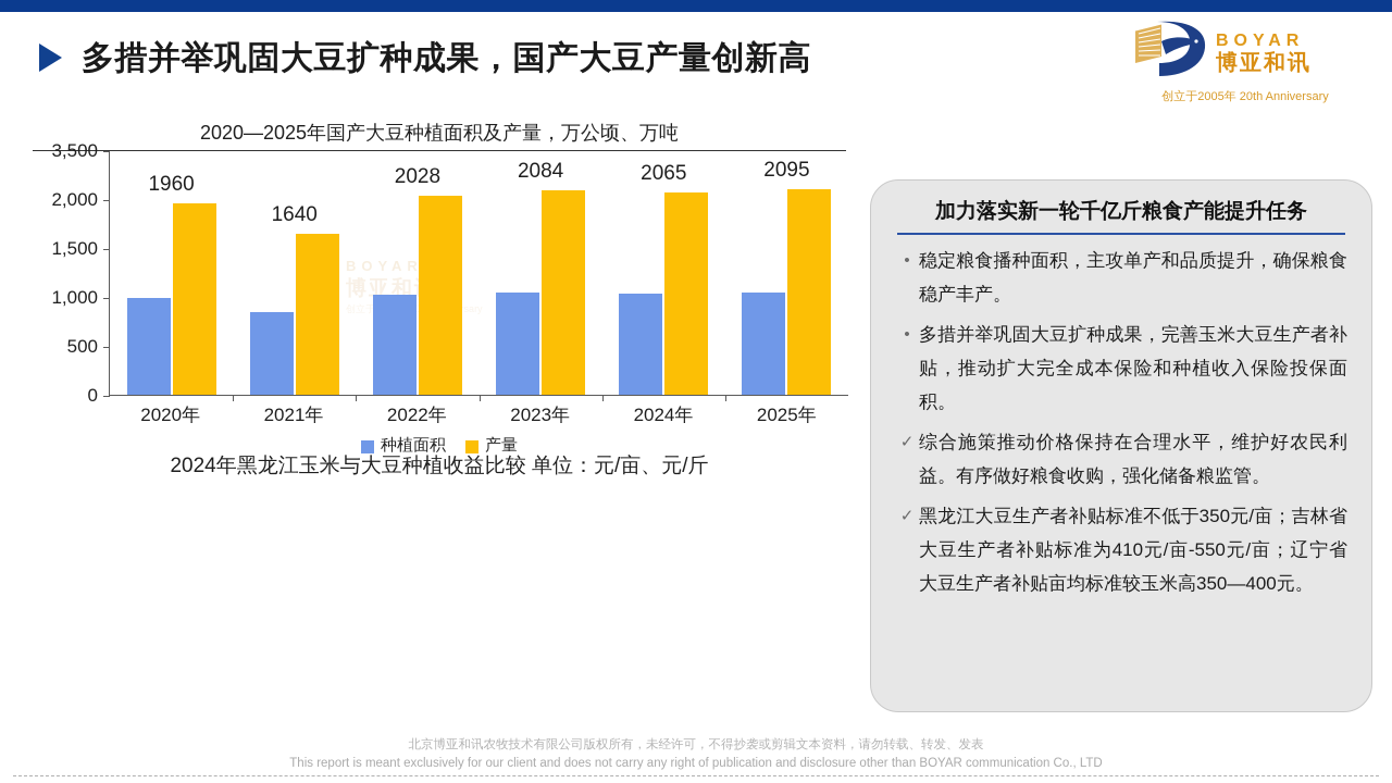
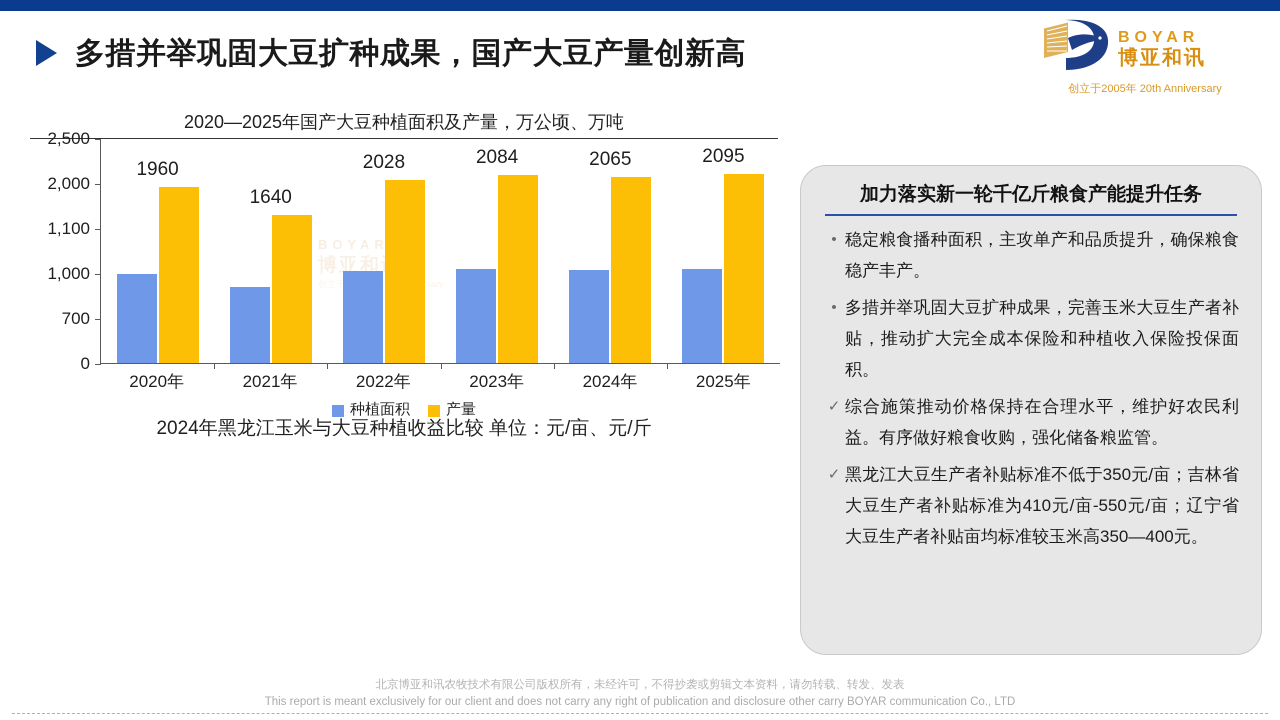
  多措并举巩固大豆扩种成果，国产大豆产量创新高
  BOYAR
  博亚和讯
  创立于2005年 20th Anniversary
  2020—2025年国产大豆种植面积及产量，万公顷、万吨
  BOYAR
  博亚和
- 3,500
+ 2,500
  2,000
- 1,500
+ 1,100
  1,000
- 500
+ 700
  0
  1960
  1640
  2028
  2084
  2065
  2095
  2020年
  2021年
  2022年
  2023年
  2024年
  2025年
  种植面积
  产量
  2024年黑龙江玉米与大豆种植收益比较 单位：元/亩、元/斤
  加力落实新一轮千亿斤粮食产能提升任务
  •
  稳定粮食播种面积，主攻单产和品质提升，确保粮食稳产丰产。
  •
  多措并举巩固大豆扩种成果，完善玉米大豆生产者补贴，推动扩大完全成本保险和种植收入保险投保面积。
  ✓
  综合施策推动价格保持在合理水平，维护好农民利益。有序做好粮食收购，强化储备粮监管。
  ✓
  黑龙江大豆生产者补贴标准不低于350元/亩；吉林省大豆生产者补贴标准为410元/亩-550元/亩；辽宁省大豆生产者补贴亩均标准较玉米高350—400元。
  北京博亚和讯农牧技术有限公司版权所有，未经许可，不得抄袭或剪辑文本资料，请勿转载、转发、发表
- This report is meant exclusively for our client and does not carry any right of publication and disclosure other than BOYAR communication Co., LTD
+ This report is meant exclusively for our client and does not carry any right of publication and disclosure other carry BOYAR communication Co., LTD
